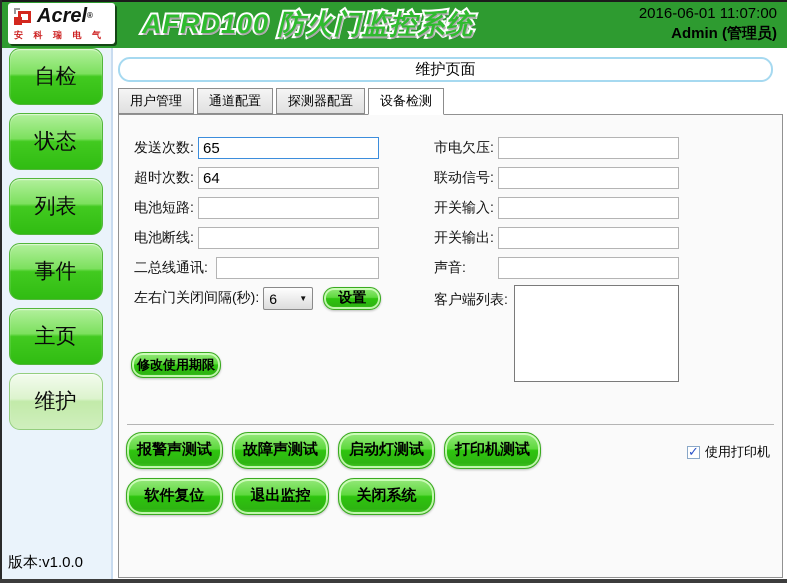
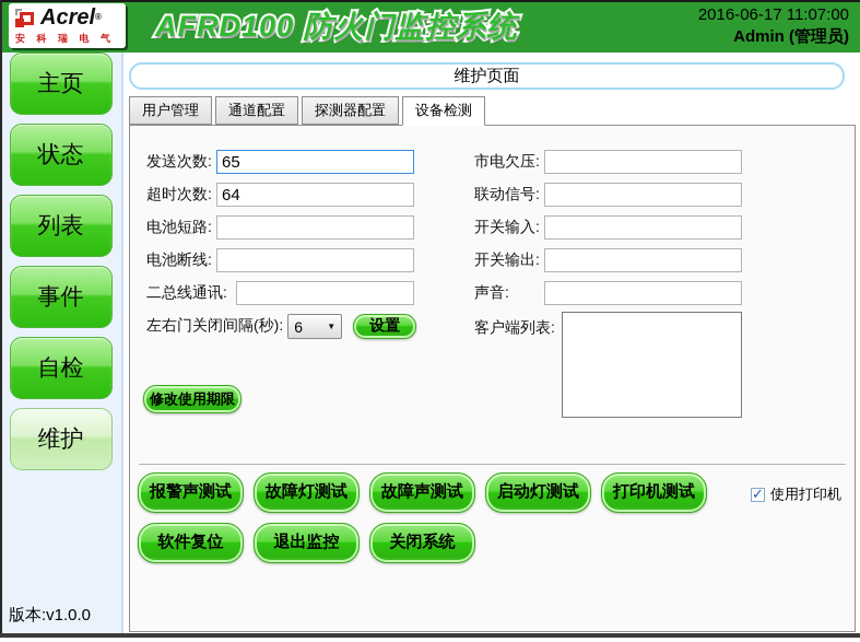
  Acrel®
  安 科 瑞 电 气
  AFRD100 防火门监控系统
- 2016-06-01 11:07:00
+ 2016-06-17 11:07:00
  Admin (管理员)
- 自检
+ 主页
  状态
  列表
  事件
- 主页
+ 自检
  维护
  版本:v1.0.0
  维护页面
  用户管理
  通道配置
  探测器配置
  设备检测
  发送次数:
  65
  超时次数:
  64
  电池短路:
  电池断线:
  二总线通讯:
  市电欠压:
  联动信号:
  开关输入:
  开关输出:
  声音:
  客户端列表:
  左右门关闭间隔(秒):
  6
  ▼
  设置
  修改使用期限
  报警声测试
+ 故障灯测试
  故障声测试
  启动灯测试
  打印机测试
  使用打印机
  软件复位
  退出监控
  关闭系统
